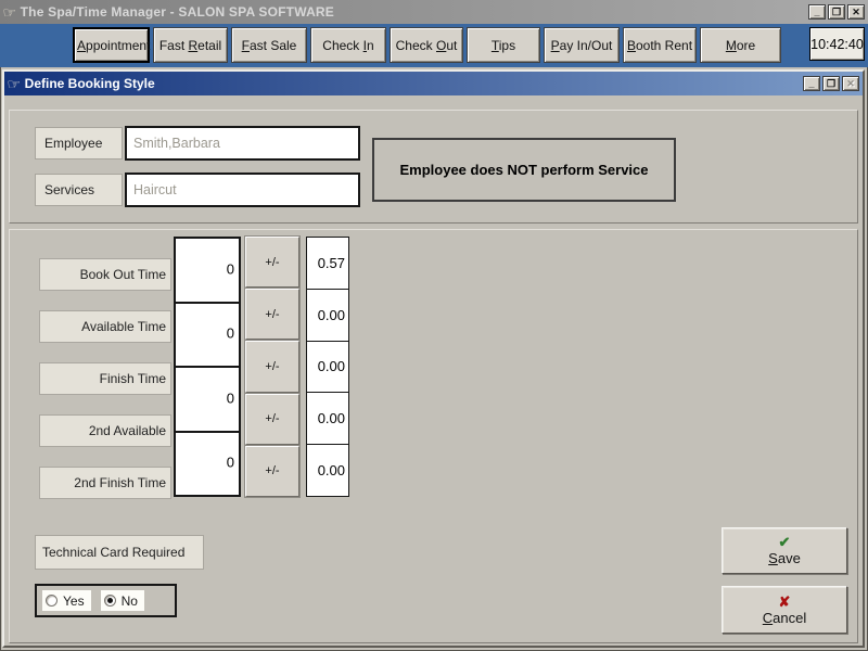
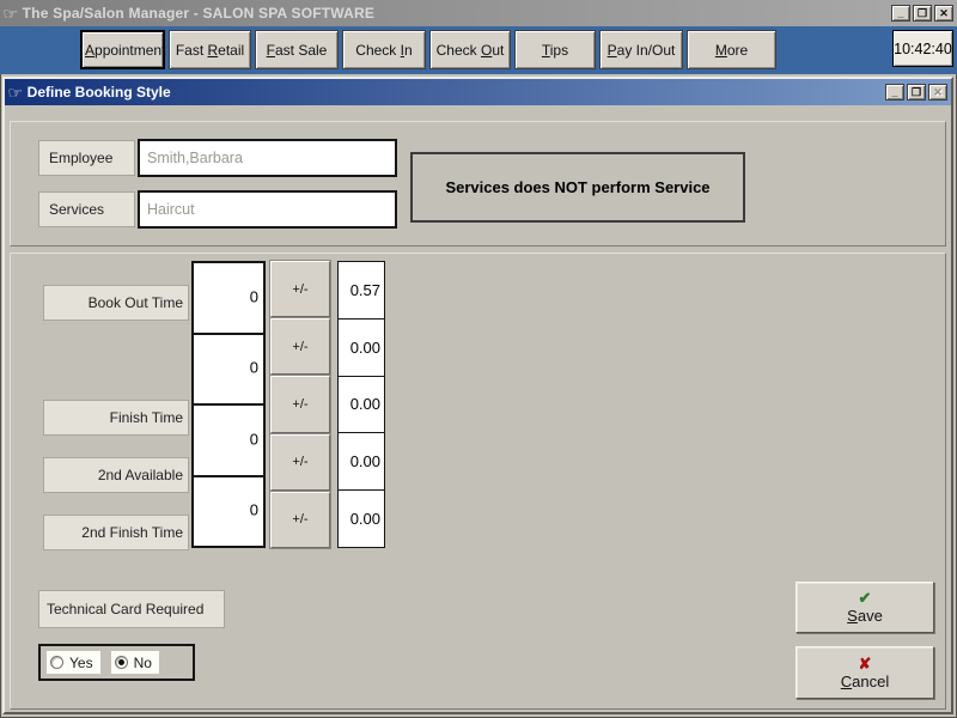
  ☞
- The Spa/Time Manager - SALON SPA SOFTWARE
+ The Spa/Salon Manager - SALON SPA SOFTWARE
  _
  ❐
  ✕
  Appointment
  Fast Retail
  Fast Sale
  Check In
  Check Out
  Tips
  Pay In/Out
- Booth Rent
  More
  10:42:40
  ☞
  Define Booking Style
  _
  ❐
  ✕
  Employee
  Smith,Barbara
  Services
  Haircut
- Employee does NOT perform Service
+ Services does NOT perform Service
  Book Out Time
- Available Time
  Finish Time
  2nd Available
  2nd Finish Time
  0
  0
  0
  0
  +/-
  +/-
  +/-
  +/-
  +/-
  0.57
  0.00
  0.00
  0.00
  0.00
  Technical Card Required
  Yes
  No
  ✔
  Save
  ✘
  Cancel
